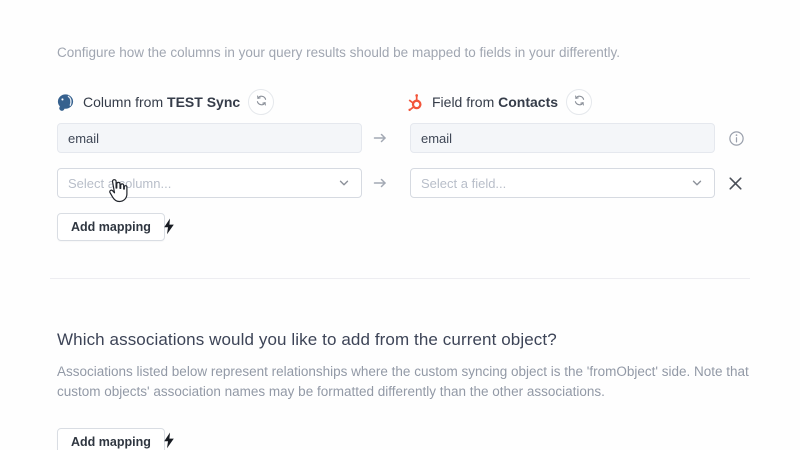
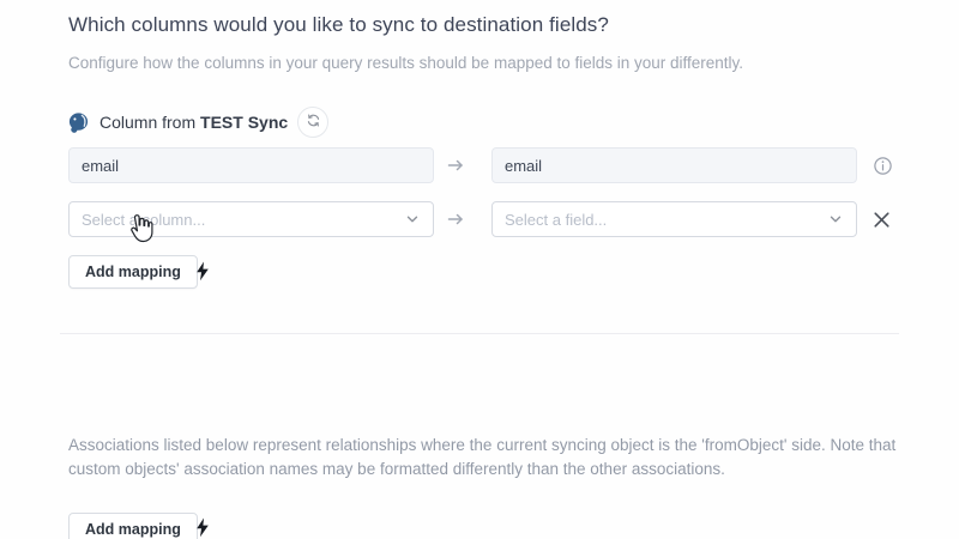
+ Which columns would you like to sync to destination fields?
  Configure how the columns in your query results should be mapped to fields in your differently.
  Column from TEST Sync
- Field from Contacts
  email
  email
  Select a column...
  Select a field...
  Add mapping
- Which associations would you like to add from the current object?
- Associations listed below represent relationships where the custom syncing object is the 'fromObject' side. Note that custom objects' association names may be formatted differently than the other associations.
+ Associations listed below represent relationships where the current syncing object is the 'fromObject' side. Note that custom objects' association names may be formatted differently than the other associations.
  Add mapping
